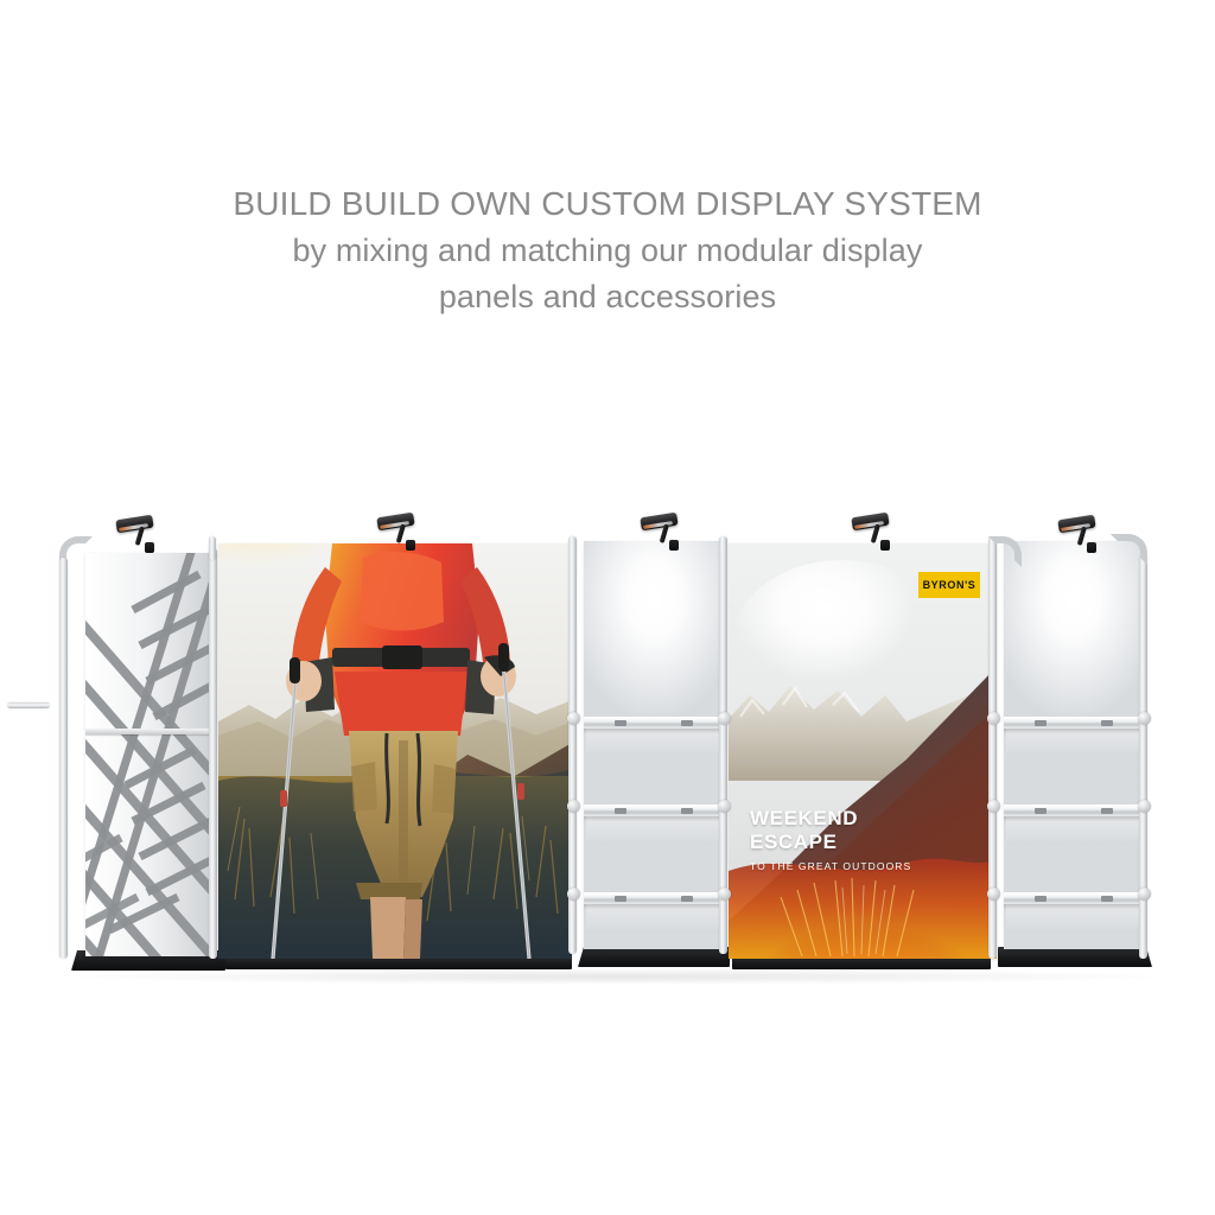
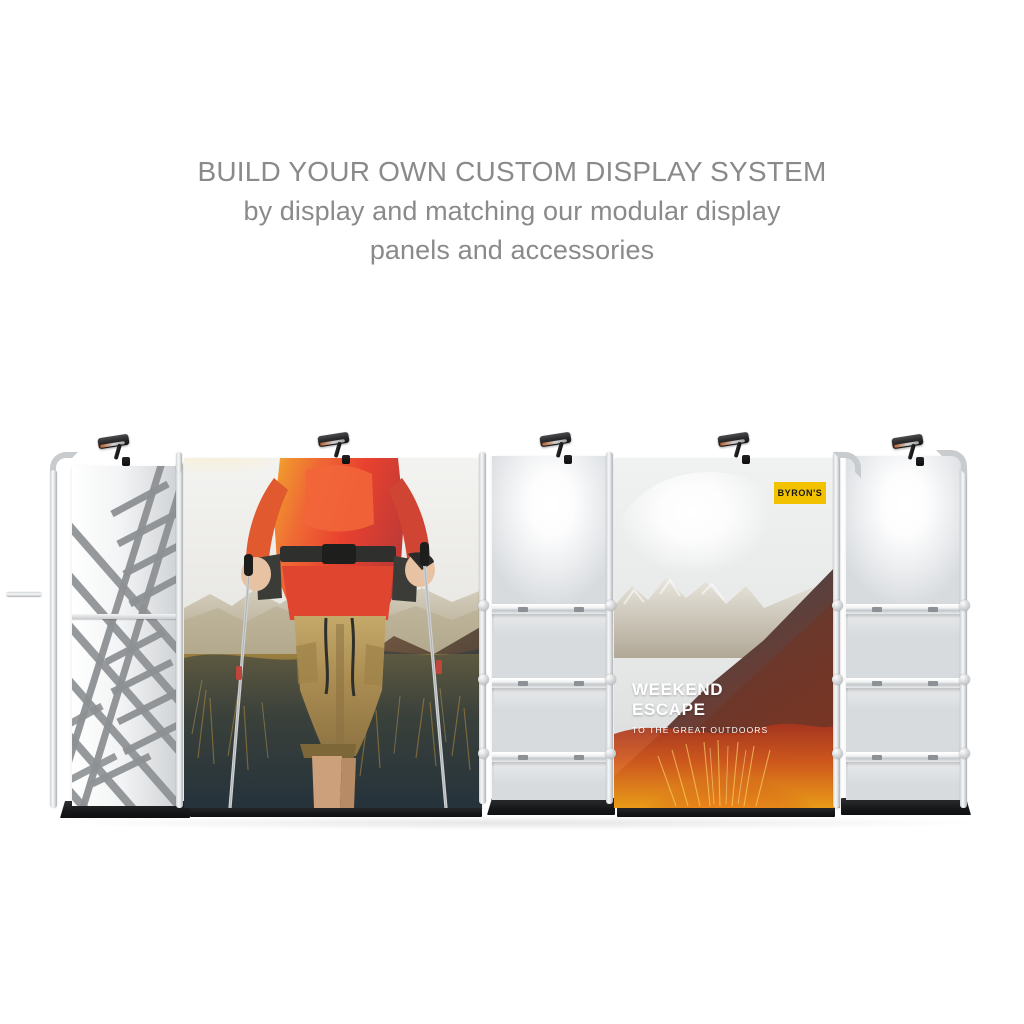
- BUILD BUILD OWN CUSTOM DISPLAY SYSTEM
+ BUILD YOUR OWN CUSTOM DISPLAY SYSTEM
- by mixing and matching our modular display
+ by display and matching our modular display
  panels and accessories
  BYRON'S
  WEEKEND
  ESCAPE
  TO THE GREAT OUTDOORS
